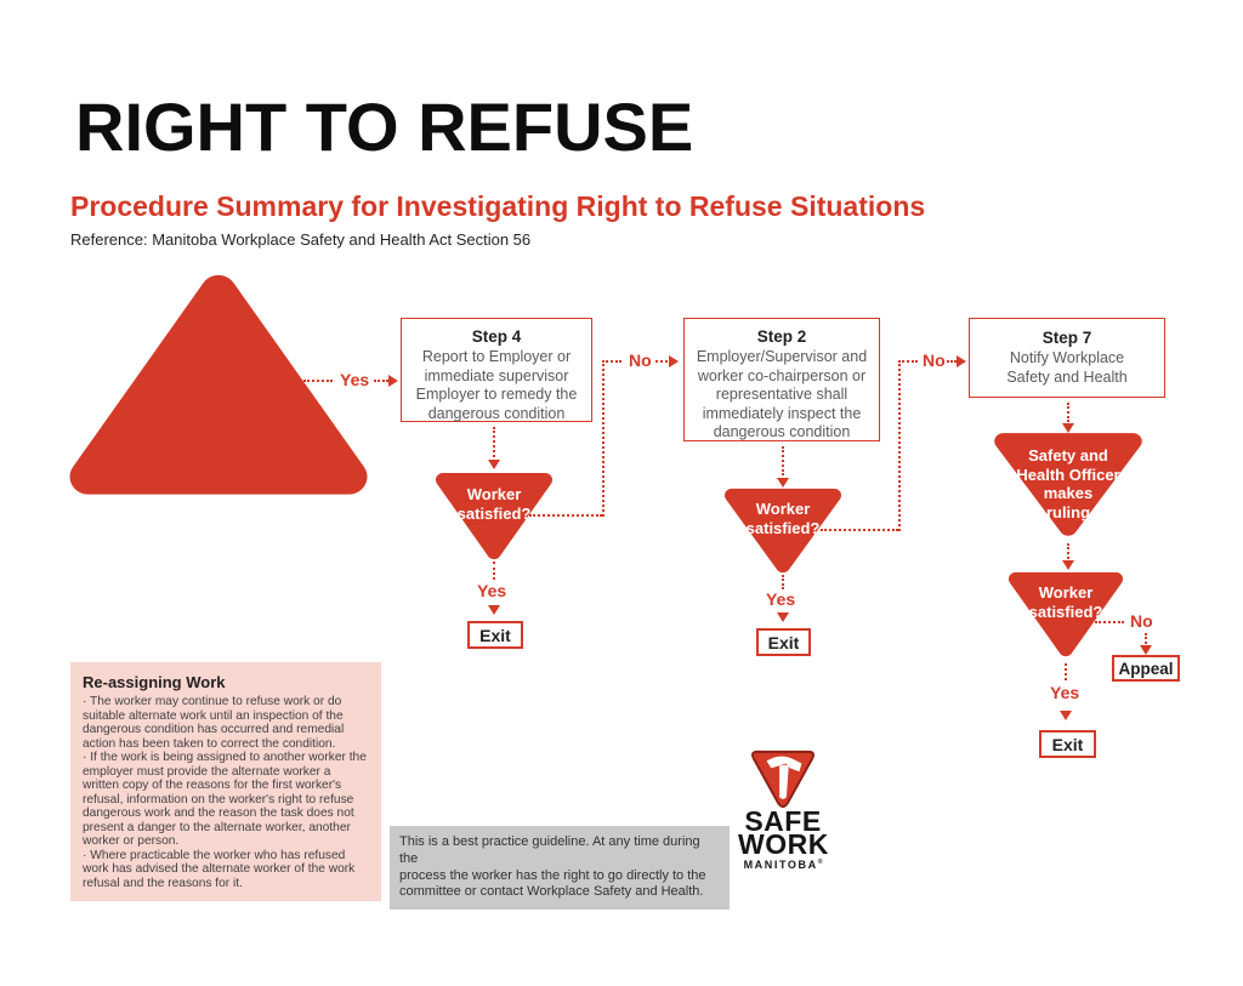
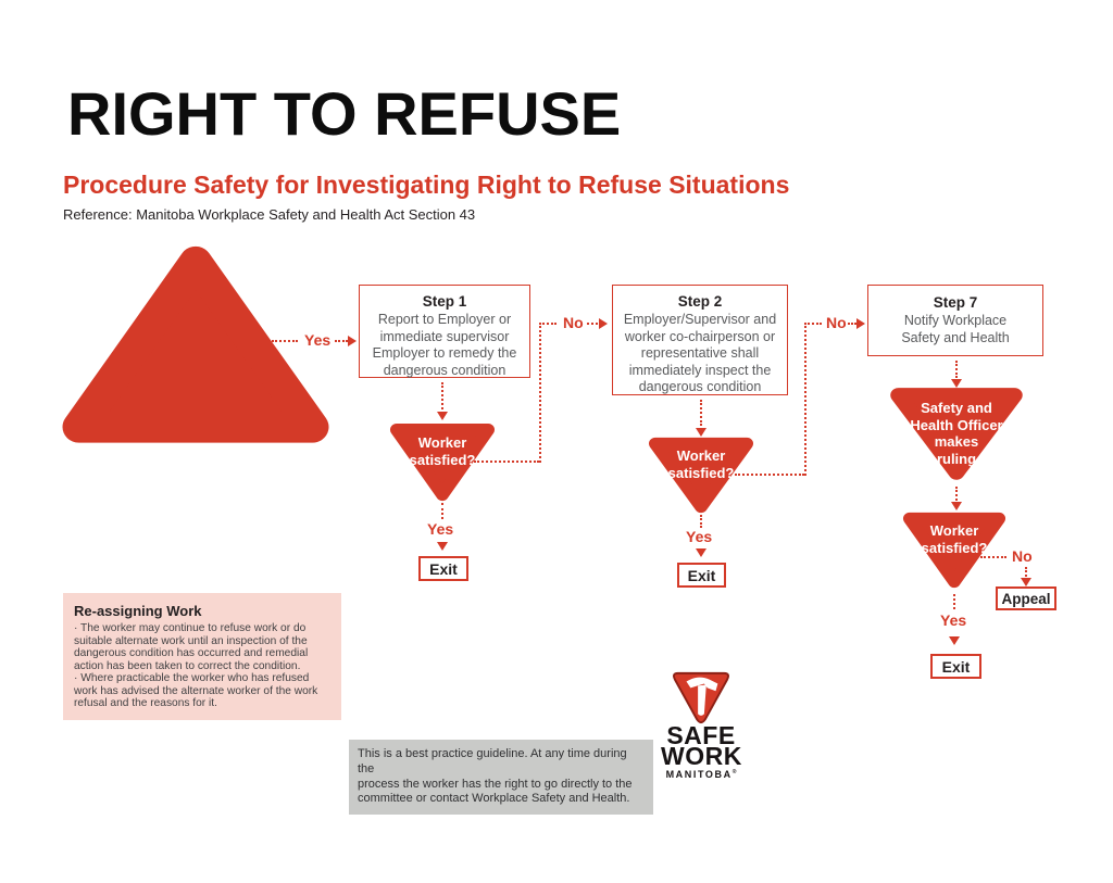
  RIGHT TO REFUSE
- Procedure Summary for Investigating Right to Refuse Situations
+ Procedure Safety for Investigating Right to Refuse Situations
- Reference: Manitoba Workplace Safety and Health Act Section 56
+ Reference: Manitoba Workplace Safety and Health Act Section 43
  Yes
- Step 4
+ Step 1
  Report to Employer or
  immediate supervisor
  Employer to remedy the
  dangerous condition
  Worker
  satisfied?
  No
  Yes
  Exit
  Step 2
  Employer/Supervisor and
  worker co-chairperson or
  representative shall
  immediately inspect the
  dangerous condition
  Worker
  satisfied?
  No
  Yes
  Exit
  Step 7
  Notify Workplace
  Safety and Health
  Safety and
  Health Officer
  makes
  ruling
  Worker
  satisfied?
  No
  Appeal
  Yes
  Exit
  Re-assigning Work
  · The worker may continue to refuse work or do
  suitable alternate work until an inspection of the
  dangerous condition has occurred and remedial
  action has been taken to correct the condition.
- · If the work is being assigned to another worker the
- employer must provide the alternate worker a
- written copy of the reasons for the first worker's
- refusal, information on the worker's right to refuse
- dangerous work and the reason the task does not
- present a danger to the alternate worker, another
- worker or person.
  · Where practicable the worker who has refused
  work has advised the alternate worker of the work
  refusal and the reasons for it.
  This is a best practice guideline. At any time during the
  process the worker has the right to go directly to the
  committee or contact Workplace Safety and Health.
  SAFE
  WORK
  MANITOBA
